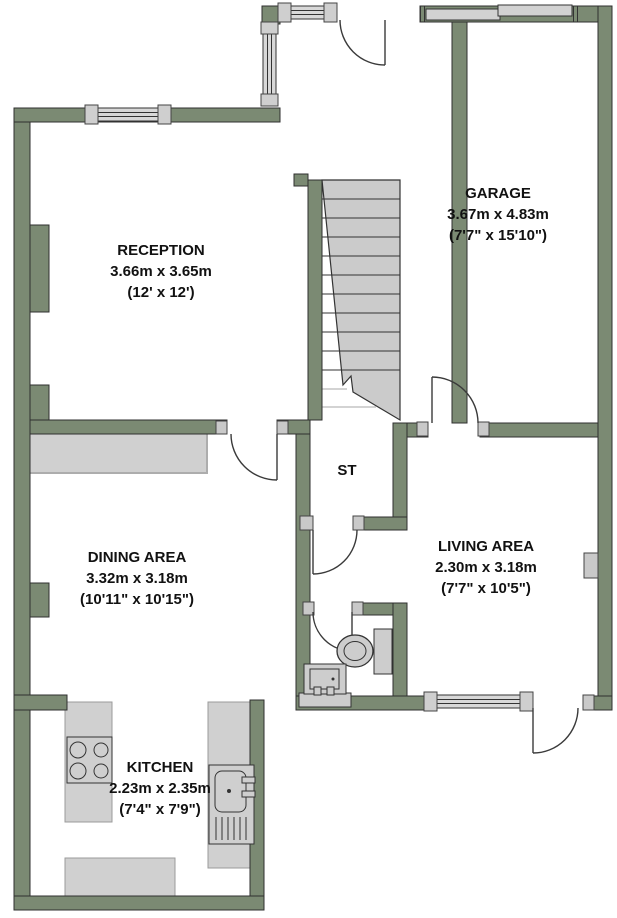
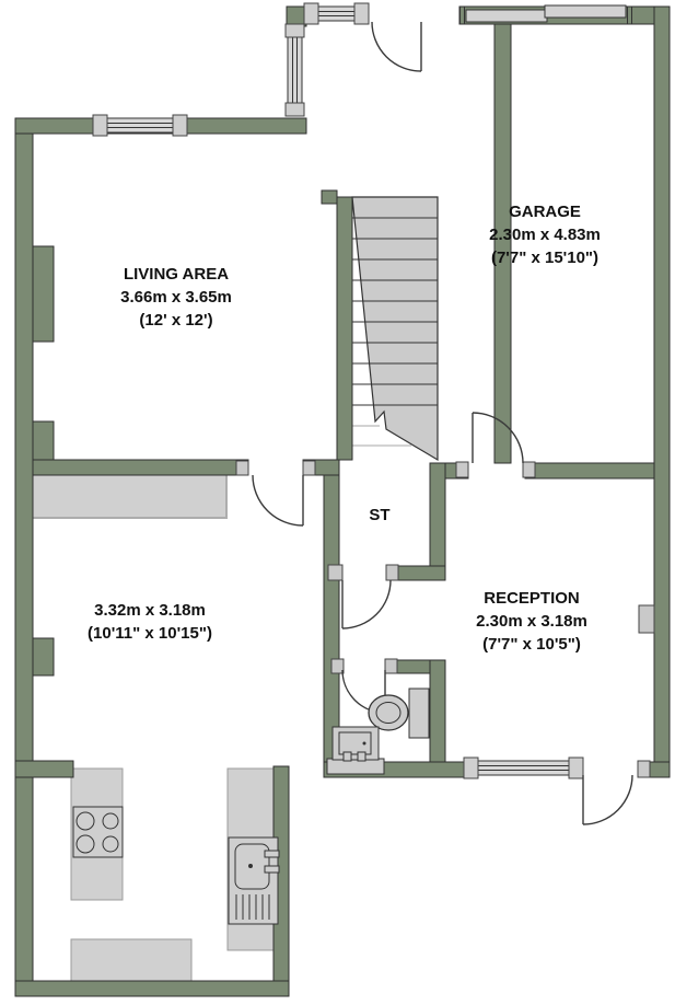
- RECEPTION
+ LIVING AREA
  3.66m x 3.65m
  (12' x 12')
  GARAGE
- 3.67m x 4.83m
+ 2.30m x 4.83m
  (7'7" x 15'10")
- DINING AREA
  3.32m x 3.18m
  (10'11" x 10'15")
- LIVING AREA
+ RECEPTION
  2.30m x 3.18m
  (7'7" x 10'5")
- KITCHEN
- 2.23m x 2.35m
- (7'4" x 7'9")
  ST
